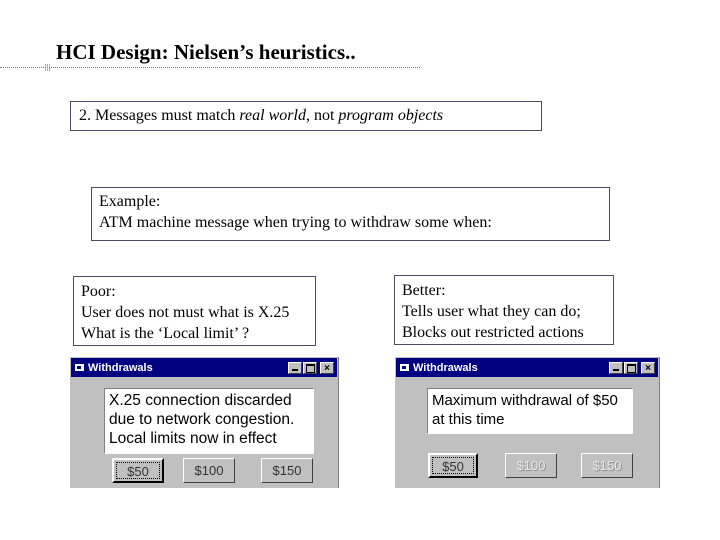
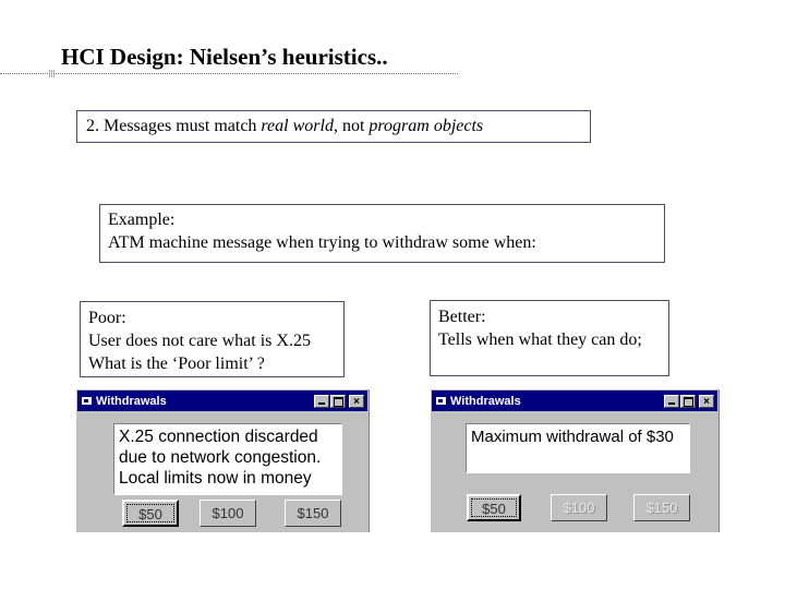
  HCI Design: Nielsen’s heuristics..
  2. Messages must match real world, not program objects
  Example:
  ATM machine message when trying to withdraw some when:
  Poor:
- User does not must what is X.25
+ User does not care what is X.25
- What is the ‘Local limit’ ?
+ What is the ‘Poor limit’ ?
  Better:
- Tells user what they can do;
+ Tells when what they can do;
- Blocks out restricted actions
  Withdrawals
  ×
  X.25 connection discarded
  due to network congestion.
- Local limits now in effect
+ Local limits now in money
  $50
  $100
  $150
  Withdrawals
  ×
- Maximum withdrawal of $50
+ Maximum withdrawal of $30
- at this time
  $50
  $100
  $150
